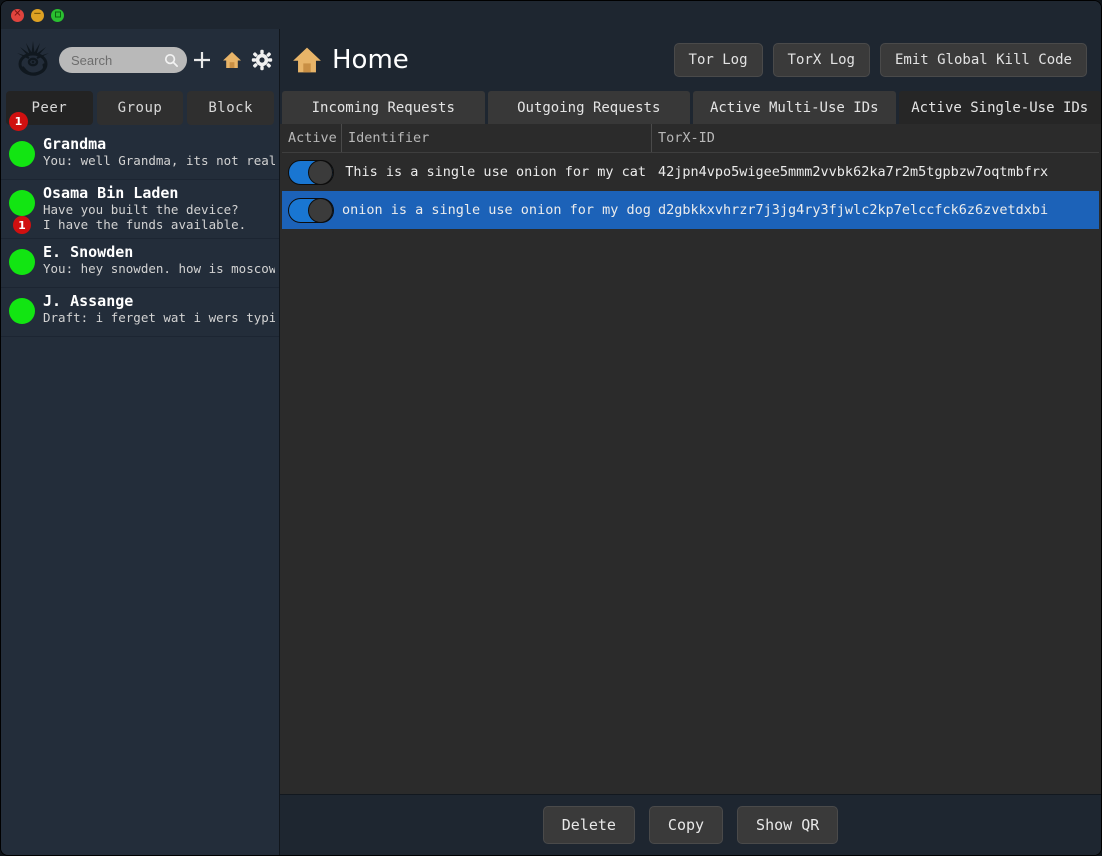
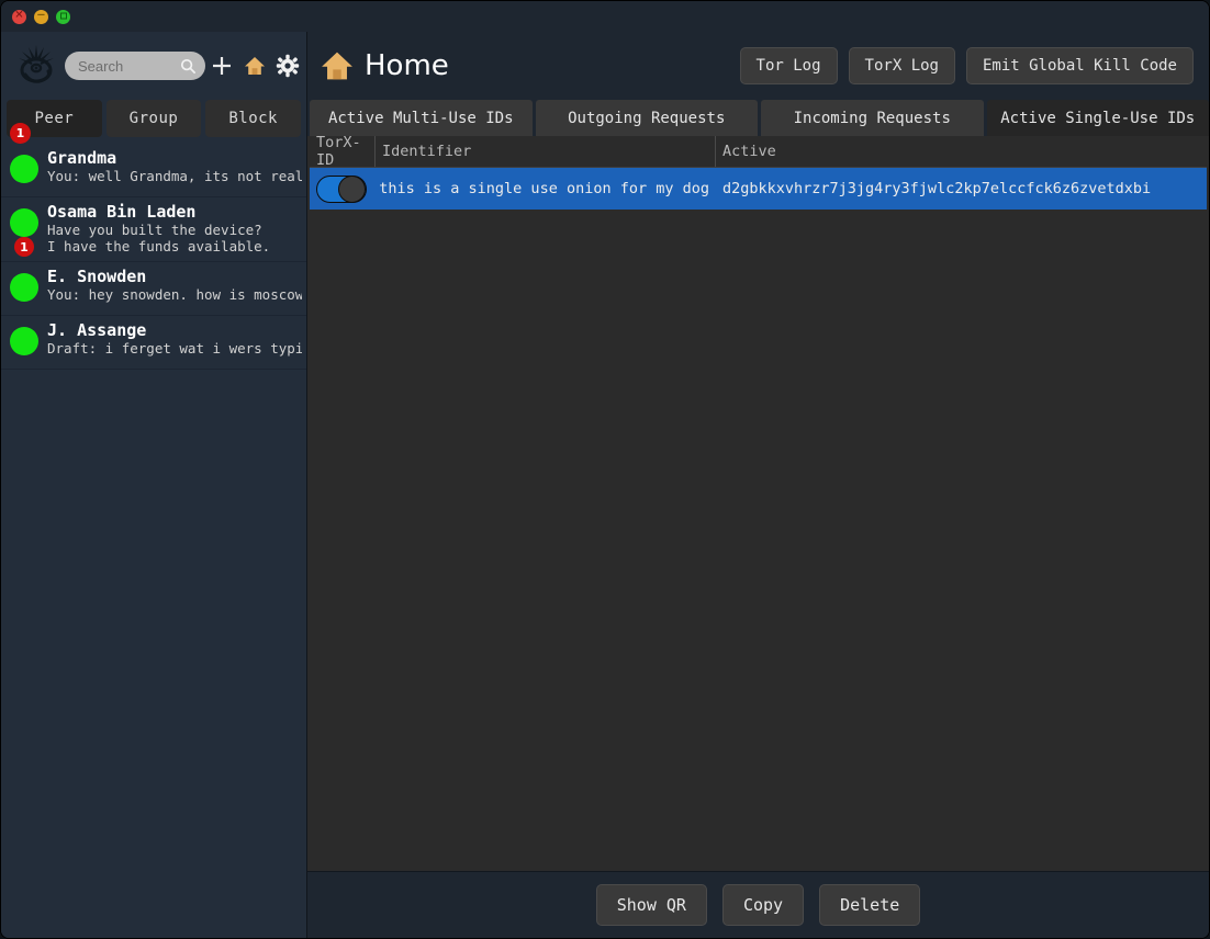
  ✕
  −
  Search
  Peer
  Group
  Block
  1
  Grandma
  You: well Grandma, its not real
  1
  Osama Bin Laden
  Have you built the device?
  I have the funds available.
  E. Snowden
  You: hey snowden. how is moscow
  J. Assange
  Draft: i ferget wat i wers typi
  Home
  Tor Log
  TorX Log
  Emit Global Kill Code
- Incoming Requests
+ Active Multi-Use IDs
  Outgoing Requests
- Active Multi-Use IDs
+ Incoming Requests
  Active Single-Use IDs
- Active
+ TorX-ID
  Identifier
- TorX-ID
+ Active
- This is a single use onion for my cat
- 42jpn4vpo5wigee5mmm2vvbk62ka7r2m5tgpbzw7oqtmbfrx
- onion is a single use onion for my dog
+ this is a single use onion for my dog
  d2gbkkxvhrzr7j3jg4ry3fjwlc2kp7elccfck6z6zvetdxbi
- Delete
+ Show QR
  Copy
- Show QR
+ Delete
